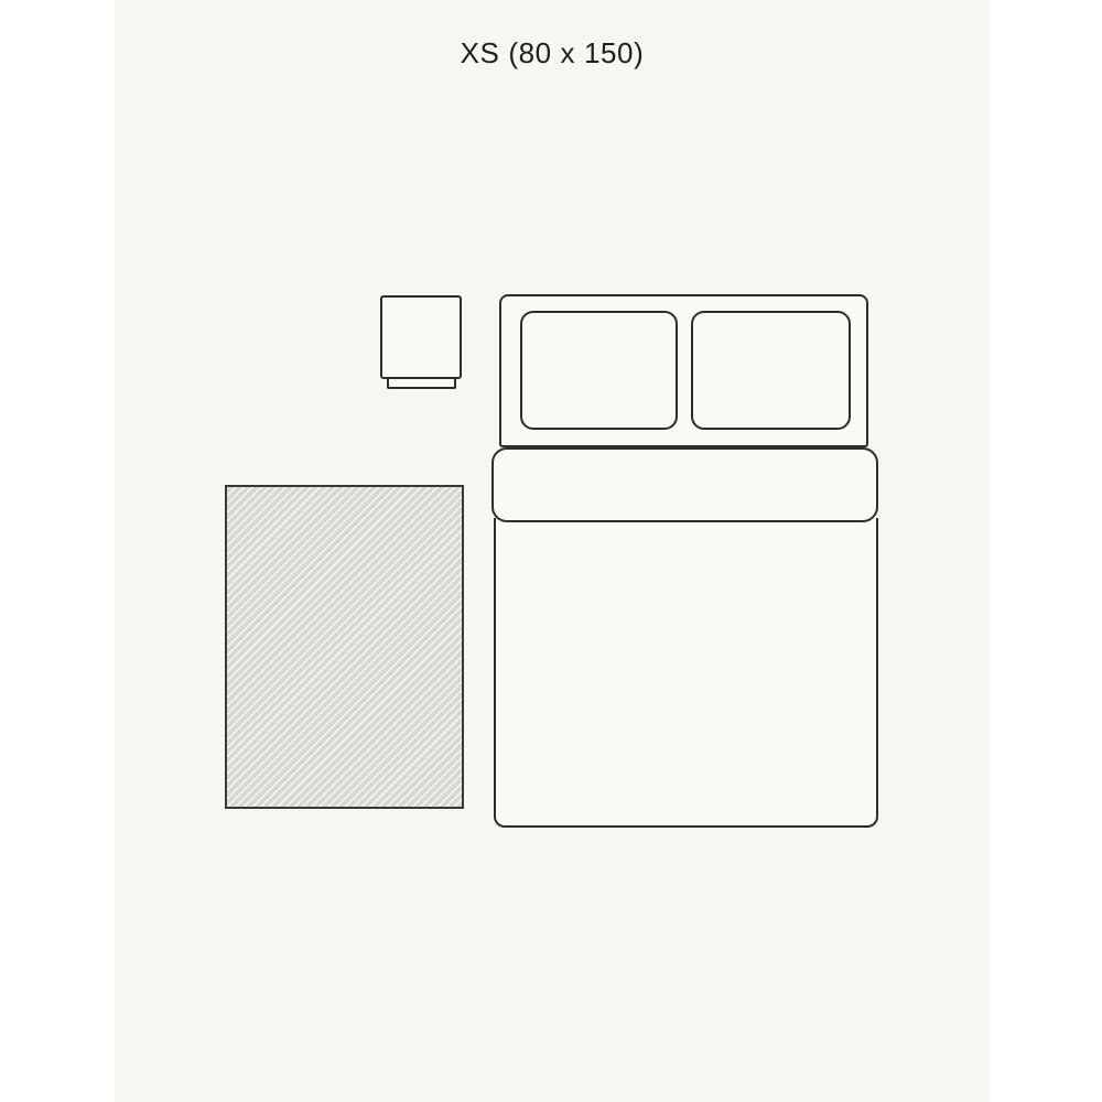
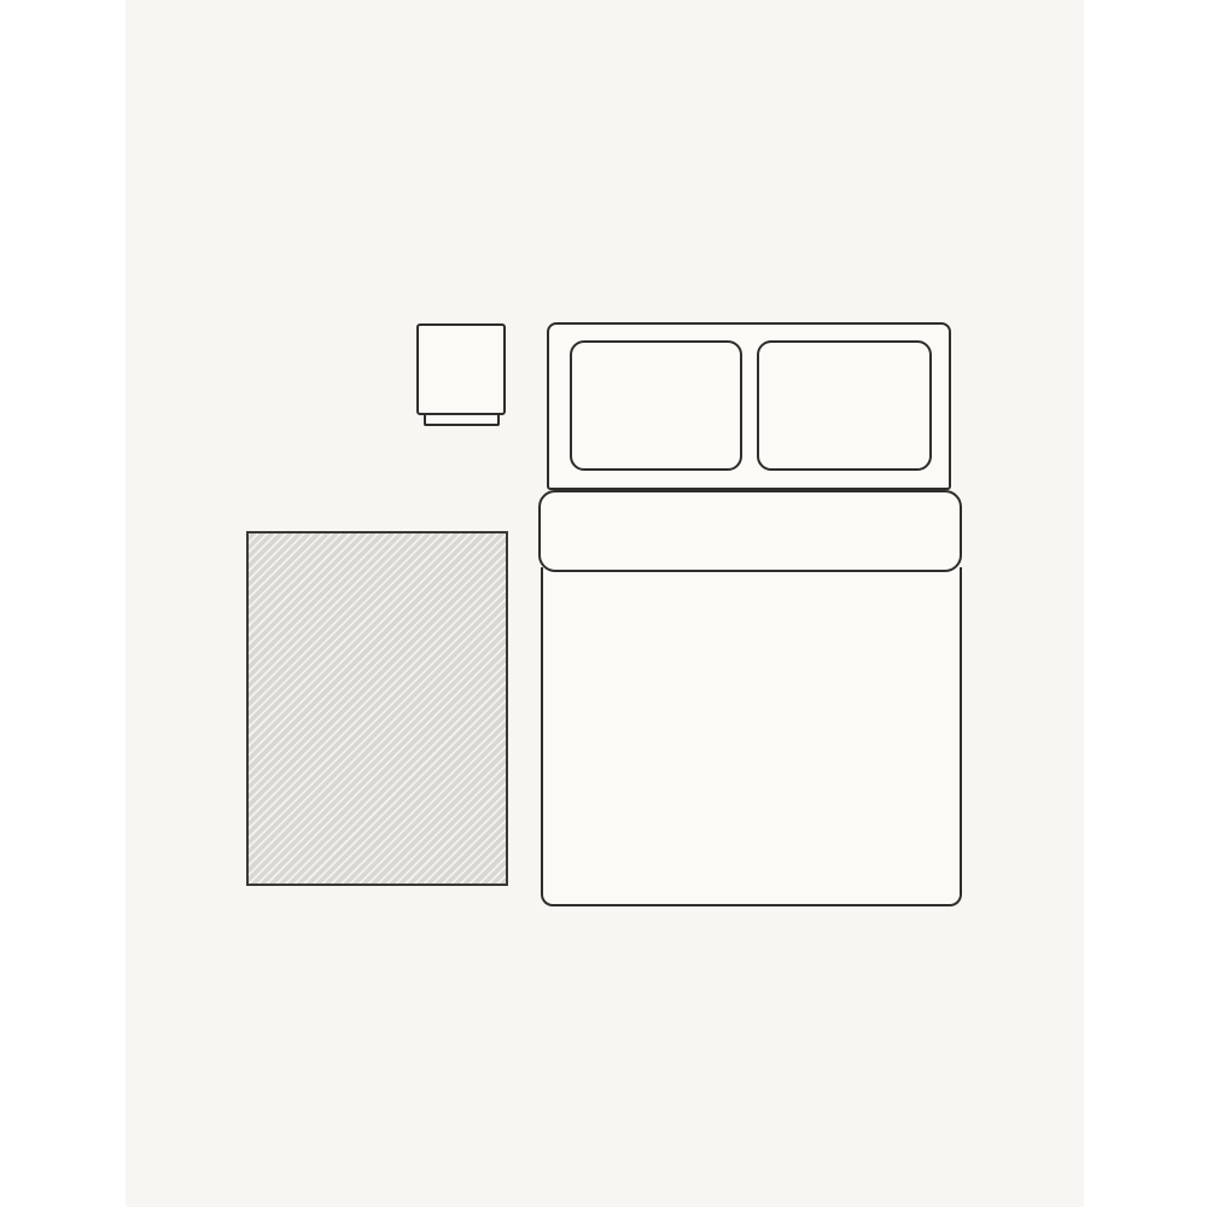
- XS (80 x 150)
